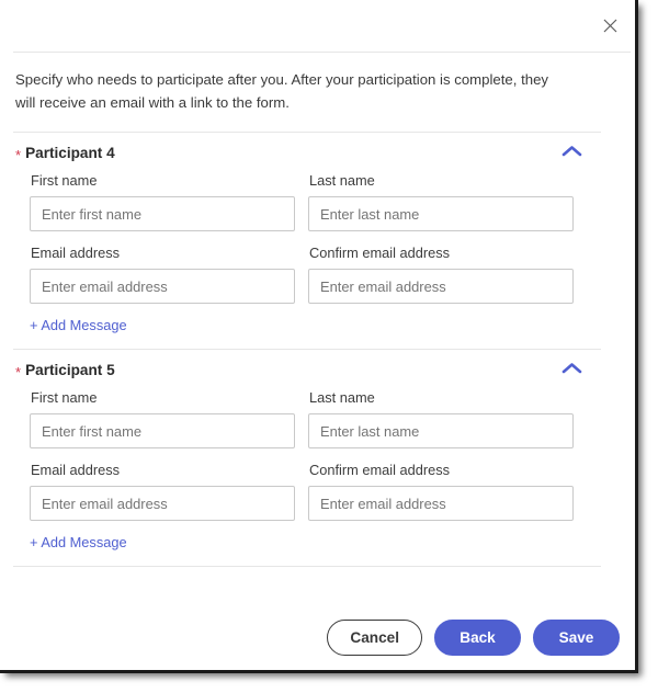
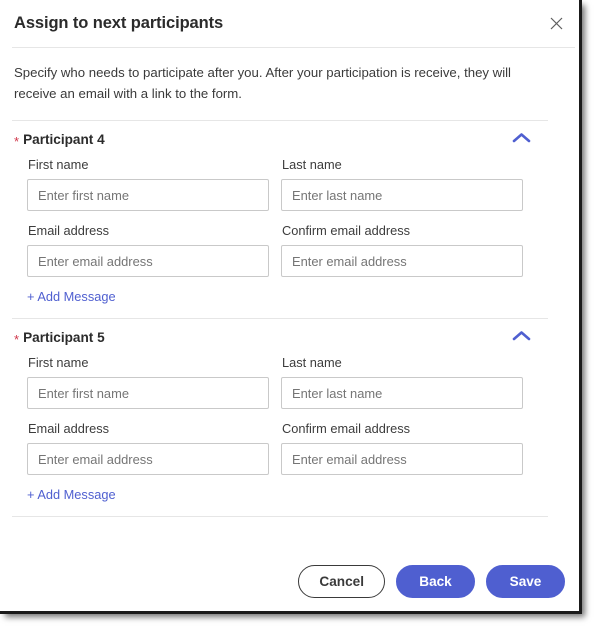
+ Assign to next participants
- Specify who needs to participate after you. After your participation is complete, they will receive an email with a link to the form.
+ Specify who needs to participate after you. After your participation is receive, they will receive an email with a link to the form.
  *
  Participant 4
  First name
  Enter first name
  Last name
  Enter last name
  Email address
  Enter email address
  Confirm email address
  Enter email address
  + Add Message
  *
  Participant 5
  First name
  Enter first name
  Last name
  Enter last name
  Email address
  Enter email address
  Confirm email address
  Enter email address
  + Add Message
  Cancel
  Back
  Save
